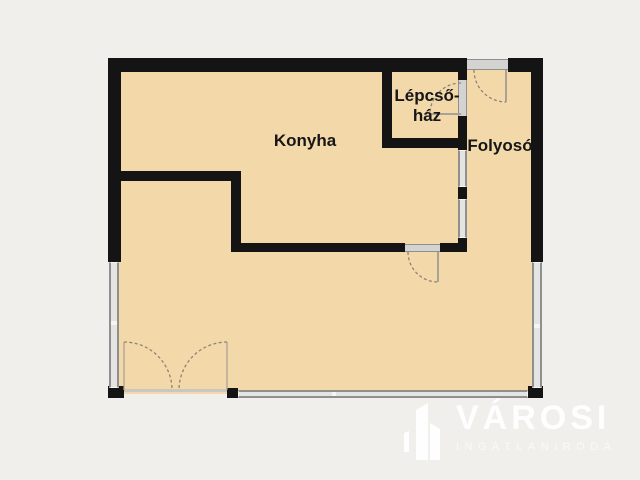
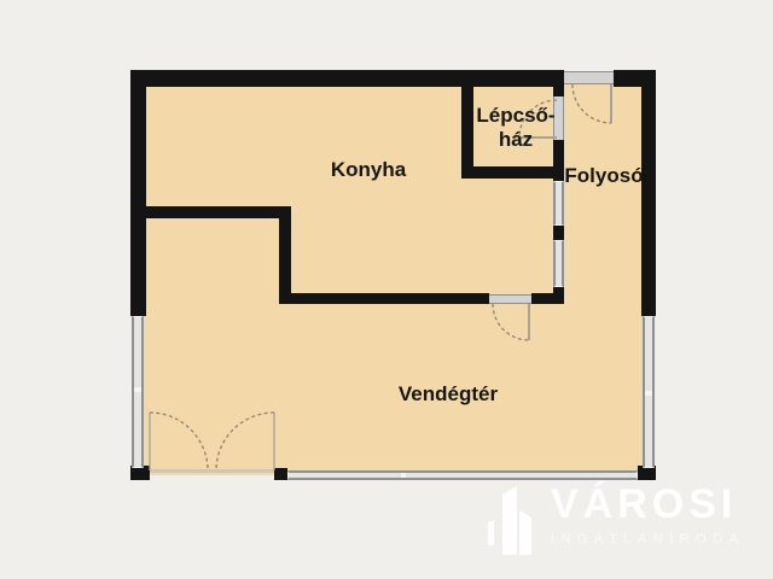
  Konyha
  Lépcső-
  ház
  Folyosó
+ Vendégtér
